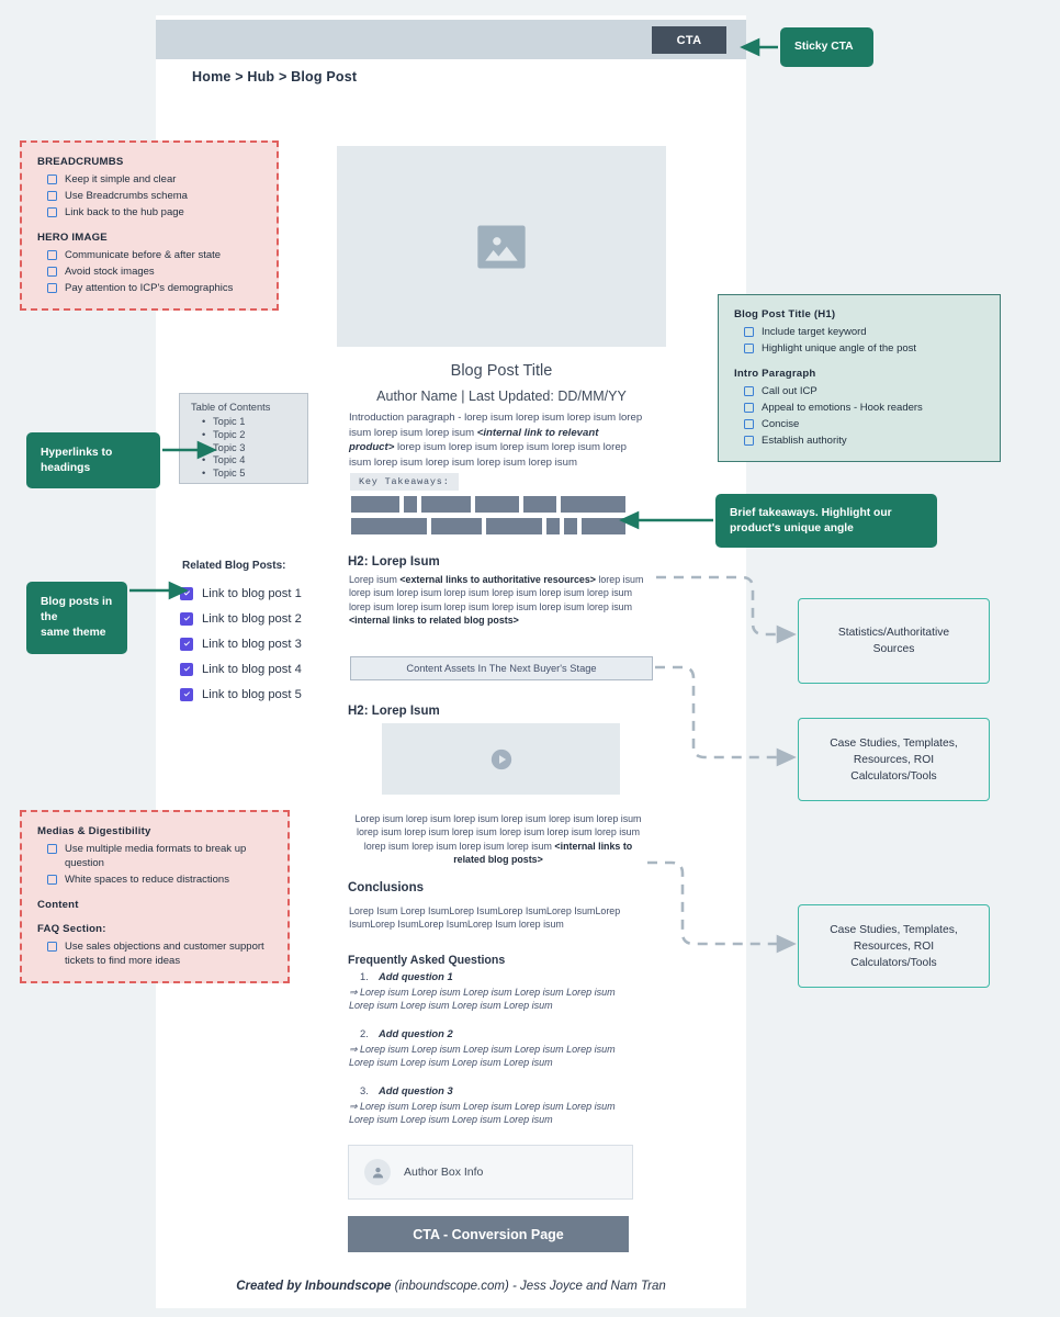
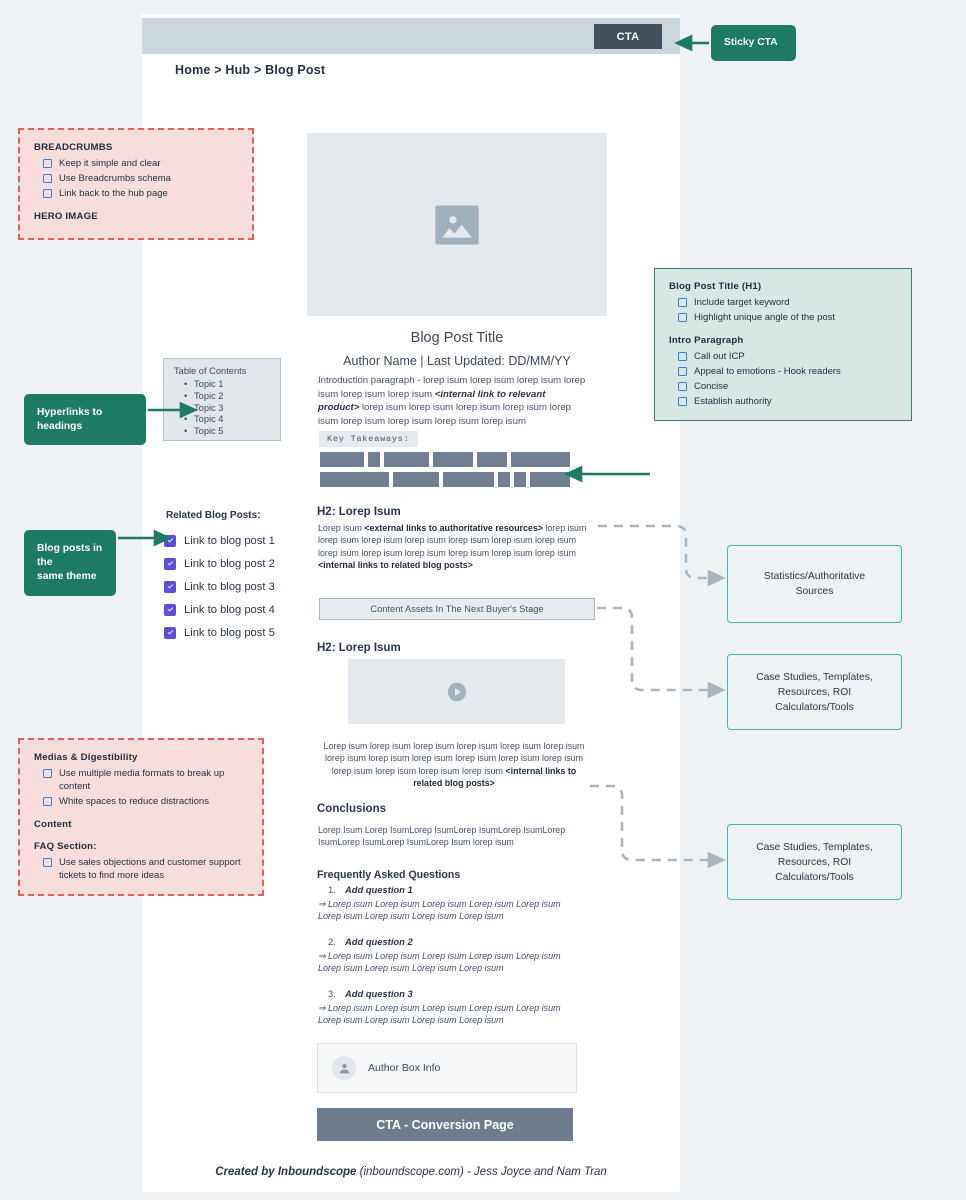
  CTA
  Home > Hub > Blog Post
  Blog Post Title
  Author Name | Last Updated: DD/MM/YY
  Introduction paragraph - lorep isum lorep isum lorep isum lorep isum lorep isum lorep isum <internal link to relevant product> lorep isum lorep isum lorep isum lorep isum lorep isum lorep isum lorep isum lorep isum lorep isum
  Key Takeaways:
  H2: Lorep Isum
  Lorep isum <external links to authoritative resources> lorep isum lorep isum lorep isum lorep isum lorep isum lorep isum lorep isum lorep isum lorep isum lorep isum lorep isum lorep isum lorep isum <internal links to related blog posts>
  Content Assets In The Next Buyer's Stage
  H2: Lorep Isum
  Lorep isum lorep isum lorep isum lorep isum lorep isum lorep isum lorep isum lorep isum lorep isum lorep isum lorep isum lorep isum lorep isum lorep isum lorep isum lorep isum <internal links to related blog posts>
  Conclusions
  Lorep Isum Lorep IsumLorep IsumLorep IsumLorep IsumLorep IsumLorep IsumLorep IsumLorep Isum lorep isum
  Frequently Asked Questions
  1.
  Add question 1
  ⇒ Lorep isum Lorep isum Lorep isum Lorep isum Lorep isum Lorep isum Lorep isum Lorep isum Lorep isum
  2.
  Add question 2
  ⇒ Lorep isum Lorep isum Lorep isum Lorep isum Lorep isum Lorep isum Lorep isum Lorep isum Lorep isum
  3.
  Add question 3
  ⇒ Lorep isum Lorep isum Lorep isum Lorep isum Lorep isum Lorep isum Lorep isum Lorep isum Lorep isum
  Author Box Info
  CTA - Conversion Page
  Created by Inboundscope (inboundscope.com) - Jess Joyce and Nam Tran
  Table of Contents
  Topic 1
  Topic 2
  Topic 3
  Topic 4
  Topic 5
  Related Blog Posts:
  Link to blog post 1
  Link to blog post 2
  Link to blog post 3
  Link to blog post 4
  Link to blog post 5
  BREADCRUMBS
  Keep it simple and clear
  Use Breadcrumbs schema
  Link back to the hub page
  HERO IMAGE
- Communicate before & after state
- Avoid stock images
- Pay attention to ICP's demographics
  Blog Post Title (H1)
  Include target keyword
  Highlight unique angle of the post
  Intro Paragraph
  Call out ICP
  Appeal to emotions - Hook readers
  Concise
  Establish authority
  Medias & Digestibility
- Use multiple media formats to break up question
+ Use multiple media formats to break up content
  White spaces to reduce distractions
  Content
  FAQ Section:
  Use sales objections and customer support tickets to find more ideas
  Sticky CTA
  Hyperlinks to
  headings
  Blog posts in
  the
  same theme
- Brief takeaways. Highlight our
- product's unique angle
  Statistics/Authoritative
  Sources
  Case Studies, Templates,
  Resources, ROI
  Calculators/Tools
  Case Studies, Templates,
  Resources, ROI
  Calculators/Tools
